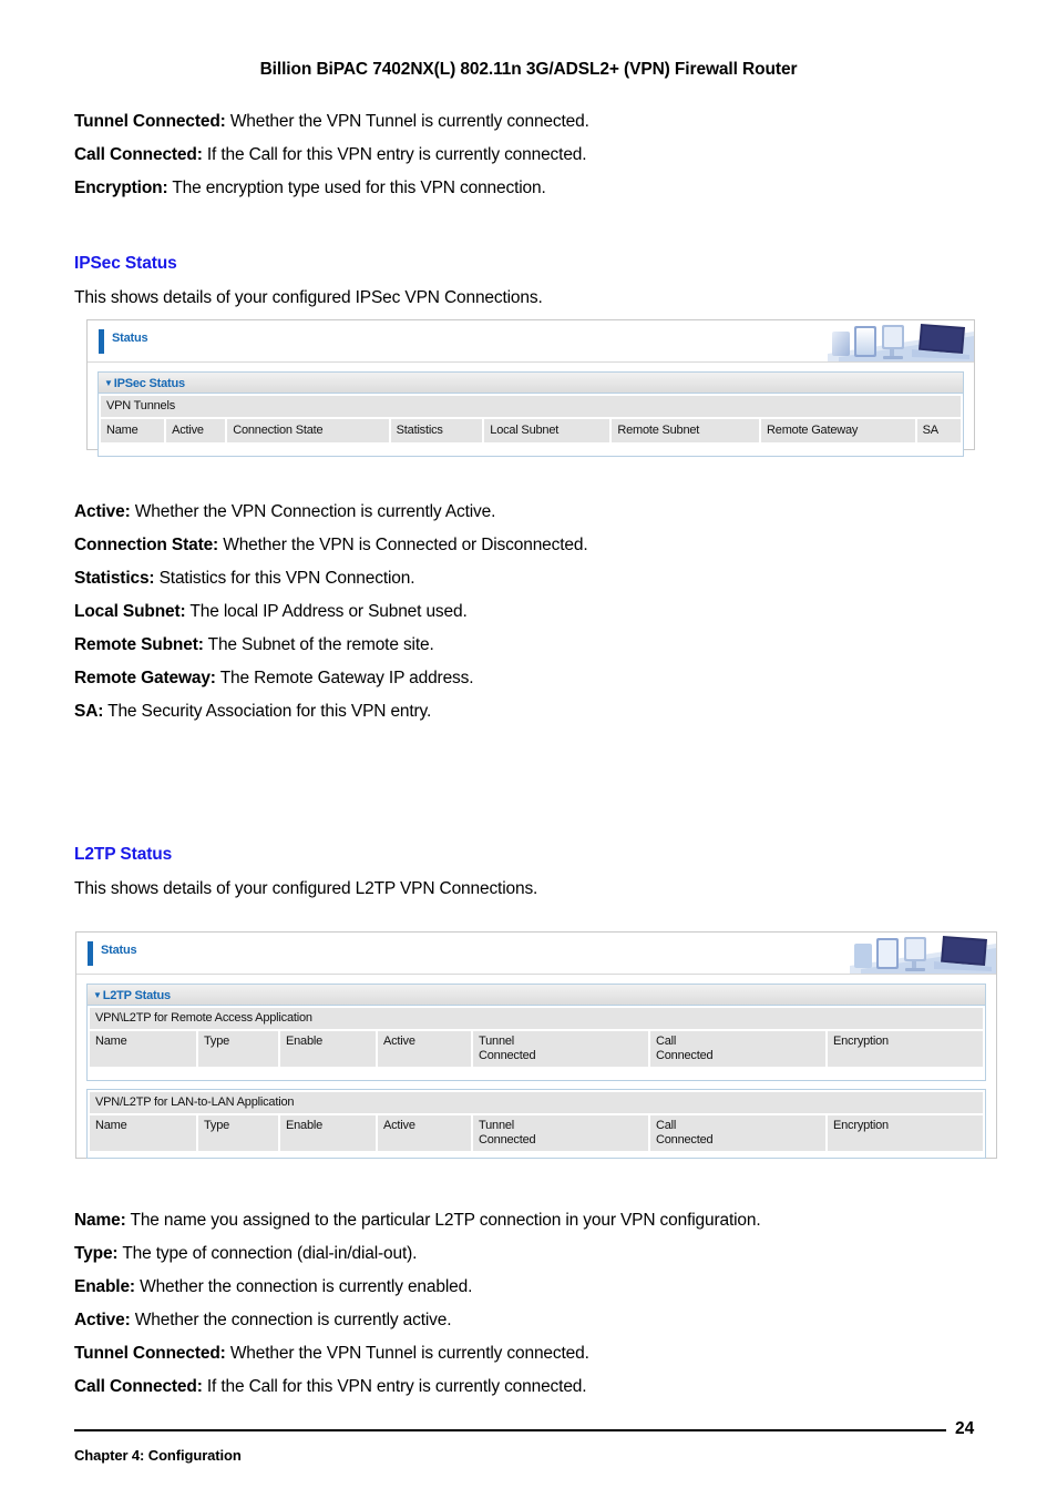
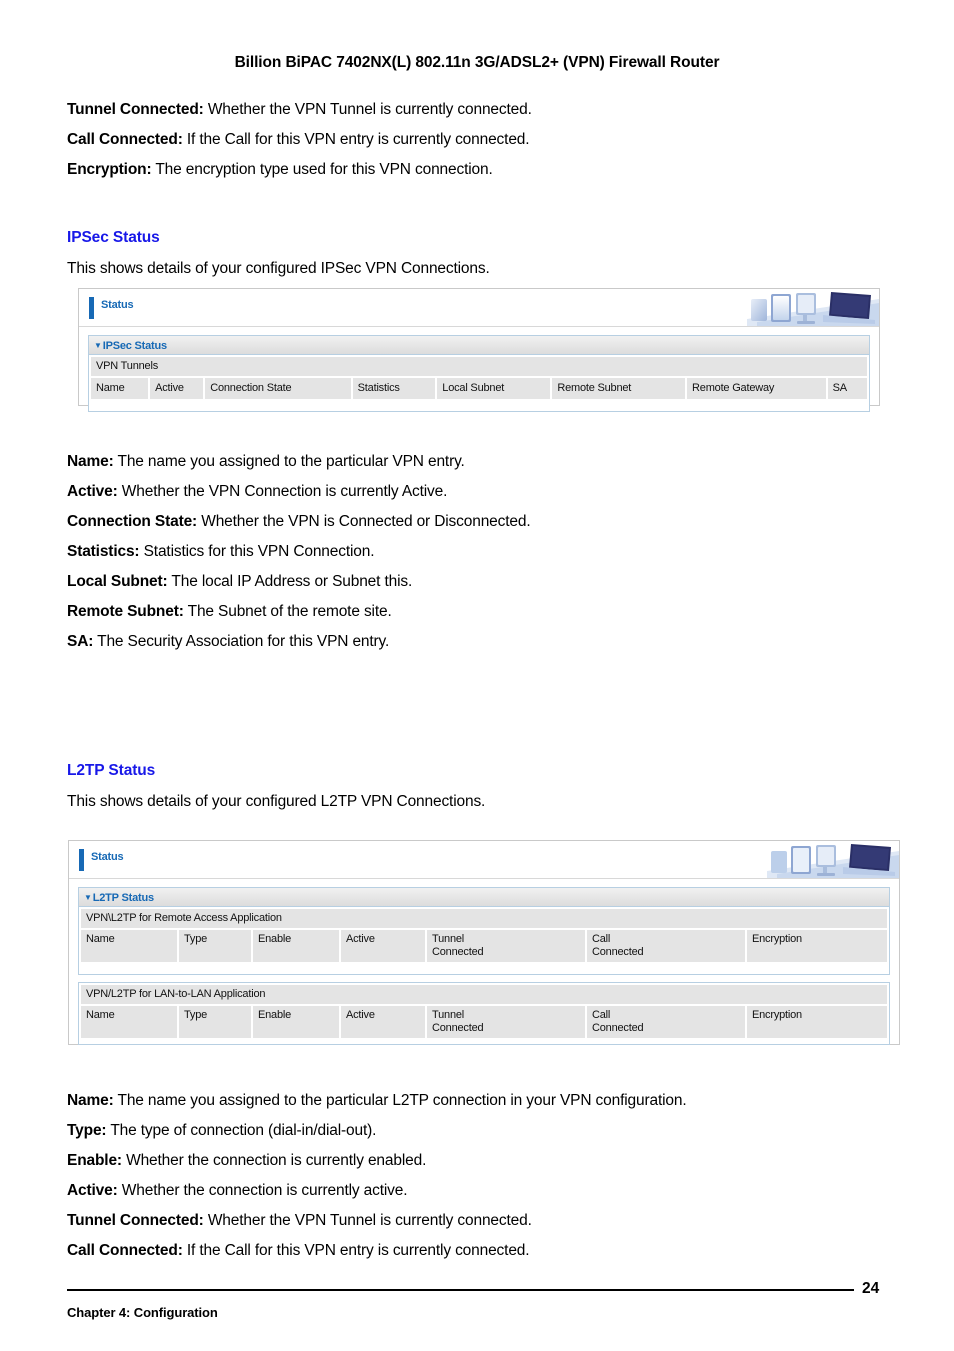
  Billion BiPAC 7402NX(L) 802.11n 3G/ADSL2+ (VPN) Firewall Router
  Tunnel Connected: Whether the VPN Tunnel is currently connected.
  Call Connected: If the Call for this VPN entry is currently connected.
  Encryption: The encryption type used for this VPN connection.
  IPSec Status
  This shows details of your configured IPSec VPN Connections.
  Status
  ▼IPSec Status
  VPN Tunnels
  Name
  Active
  Connection State
  Statistics
  Local Subnet
  Remote Subnet
  Remote Gateway
  SA
+ Name: The name you assigned to the particular VPN entry.
  Active: Whether the VPN Connection is currently Active.
  Connection State: Whether the VPN is Connected or Disconnected.
  Statistics: Statistics for this VPN Connection.
- Local Subnet: The local IP Address or Subnet used.
+ Local Subnet: The local IP Address or Subnet this.
  Remote Subnet: The Subnet of the remote site.
- Remote Gateway: The Remote Gateway IP address.
  SA: The Security Association for this VPN entry.
  L2TP Status
  This shows details of your configured L2TP VPN Connections.
  Status
  ▼L2TP Status
  VPN\L2TP for Remote Access Application
  Name
  Type
  Enable
  Active
  Tunnel
  Connected
  Call
  Connected
  Encryption
  VPN/L2TP for LAN-to-LAN Application
  Name
  Type
  Enable
  Active
  Tunnel
  Connected
  Call
  Connected
  Encryption
  Name: The name you assigned to the particular L2TP connection in your VPN configuration.
  Type: The type of connection (dial-in/dial-out).
  Enable: Whether the connection is currently enabled.
  Active: Whether the connection is currently active.
  Tunnel Connected: Whether the VPN Tunnel is currently connected.
  Call Connected: If the Call for this VPN entry is currently connected.
  Chapter 4: Configuration
  24
